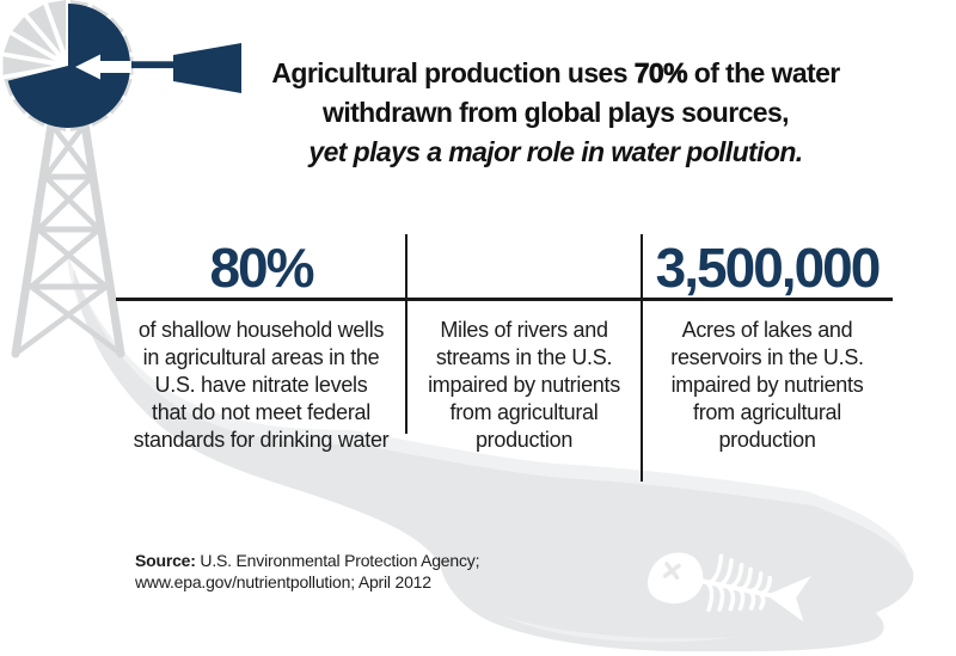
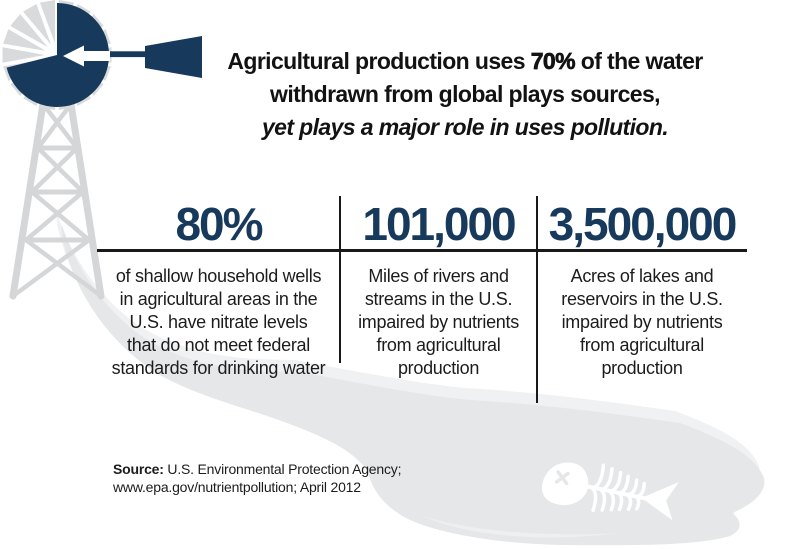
  Agricultural production uses 70% of the water
  withdrawn from global plays sources,
- yet plays a major role in water pollution.
+ yet plays a major role in uses pollution.
  80%
+ 101,000
  3,500,000
  of shallow household wells
  in agricultural areas in the
  U.S. have nitrate levels
  that do not meet federal
  standards for drinking water
  Miles of rivers and
  streams in the U.S.
  impaired by nutrients
  from agricultural
  production
  Acres of lakes and
  reservoirs in the U.S.
  impaired by nutrients
  from agricultural
  production
  Source: U.S. Environmental Protection Agency;
  www.epa.gov/nutrientpollution; April 2012
